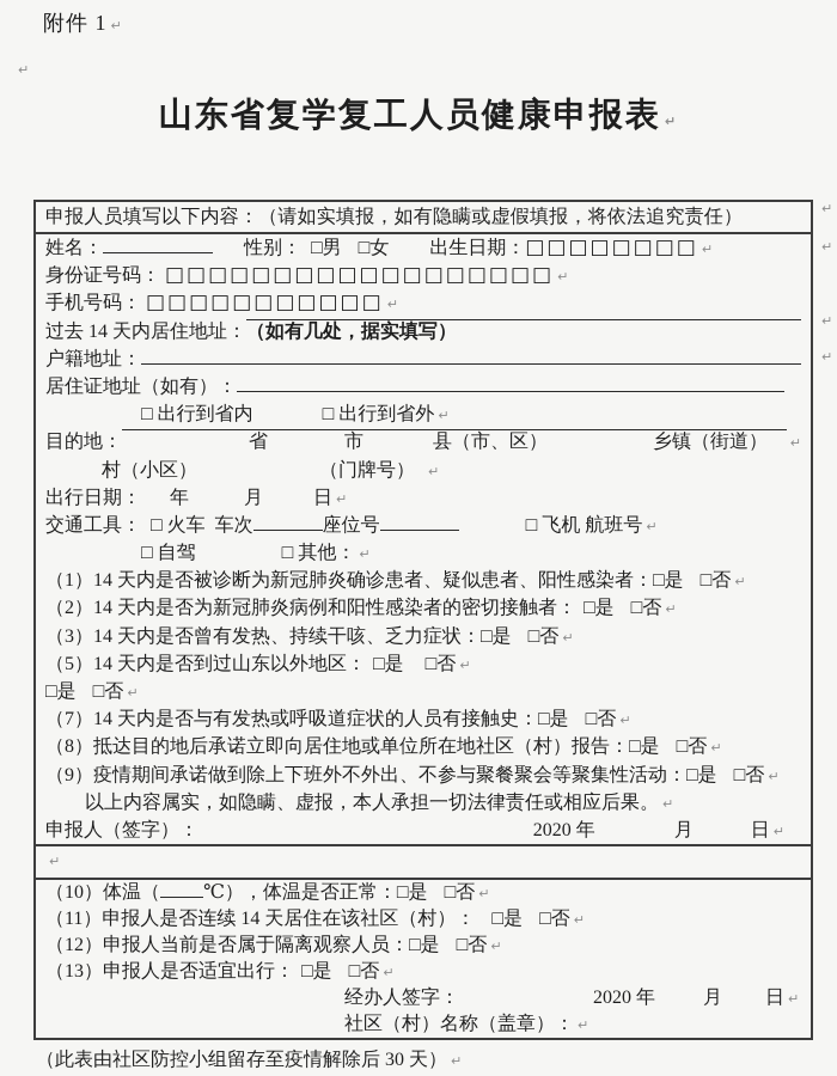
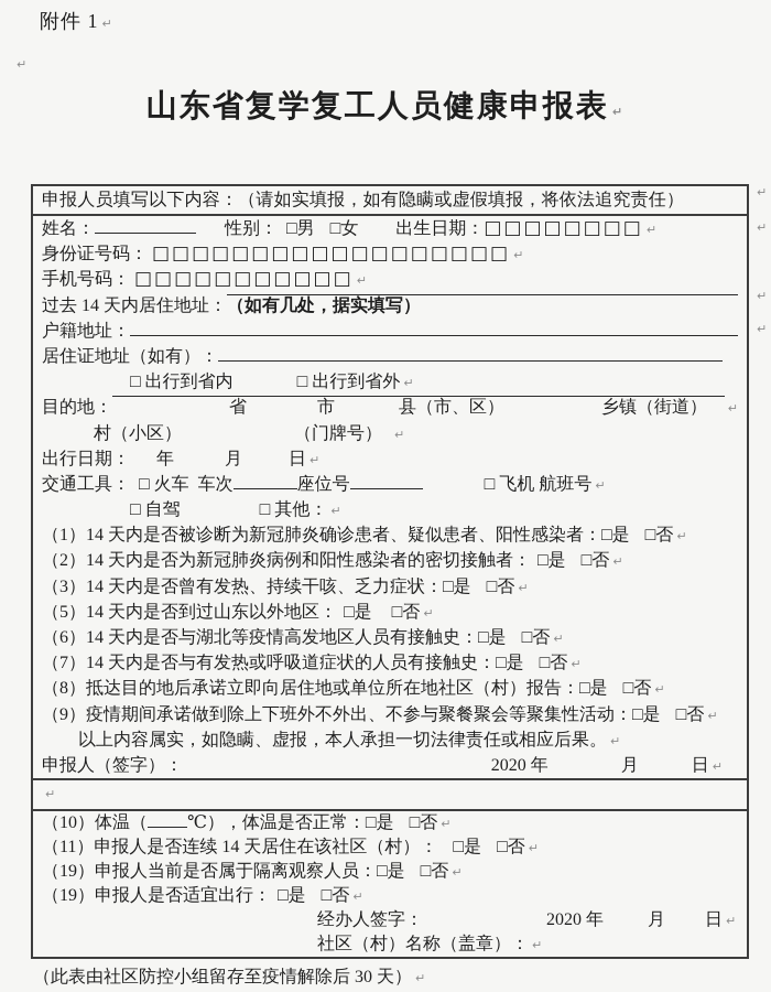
  附件 1
  山东省复学复工人员健康申报表
  申报人员填写以下内容：（请如实填报，如有隐瞒或虚假填报，将依法追究责任）
  姓名：
  性别：
  □男
  □女
  出生日期：
  □□□□□□□□
  身份证号码：
  □□□□□□□□□□□□□□□□□□
  手机号码：
  □□□□□□□□□□□
  过去 14 天内居住地址：
  （如有几处，据实填写）
  户籍地址：
  居住证地址（如有）：
  □ 出行到省内
  □ 出行到省外
  目的地：
  省
  市
  县（市、区）
  乡镇（街道）
  村（小区）
  （门牌号）
  出行日期：
  年
  月
  日
  交通工具：
  □ 火车
  车次
  座位号
  □ 飞机 航班号
  □ 自驾
  □ 其他：
  （1）14 天内是否被诊断为新冠肺炎确诊患者、疑似患者、阳性感染者：
  □是
  □否
  （2）14 天内是否为新冠肺炎病例和阳性感染者的密切接触者：
  □是
  □否
  （3）14 天内是否曾有发热、持续干咳、乏力症状：
  □是
  □否
  （5）14 天内是否到过山东以外地区：
  □是
  □否
+ （6）14 天内是否与湖北等疫情高发地区人员有接触史：
  □是
  □否
  （7）14 天内是否与有发热或呼吸道症状的人员有接触史：
  □是
  □否
  （8）抵达目的地后承诺立即向居住地或单位所在地社区（村）报告：
  □是
  □否
  （9）疫情期间承诺做到除上下班外不外出、不参与聚餐聚会等聚集性活动：
  □是
  □否
  以上内容属实，如隐瞒、虚报，本人承担一切法律责任或相应后果。
  申报人（签字）：
  2020 年
  月
  日
  （10）体温（
  ℃），体温是否正常：
  □是
  □否
  （11）申报人是否连续 14 天居住在该社区（村）：
  □是
  □否
- （12）申报人当前是否属于隔离观察人员：
+ （19）申报人当前是否属于隔离观察人员：
  □是
  □否
- （13）申报人是否适宜出行：
+ （19）申报人是否适宜出行：
  □是
  □否
  经办人签字：
  2020 年
  月
  日
  社区（村）名称（盖章）：
  （此表由社区防控小组留存至疫情解除后 30 天）
